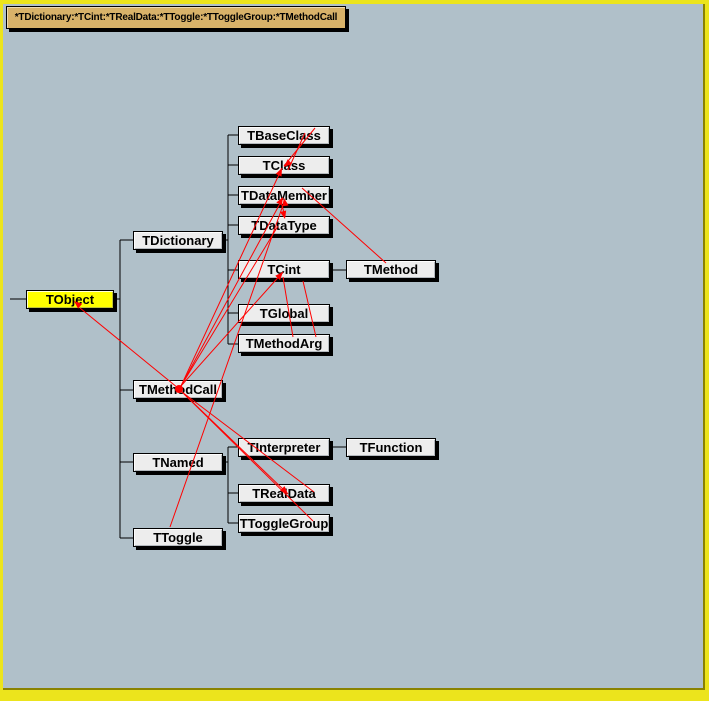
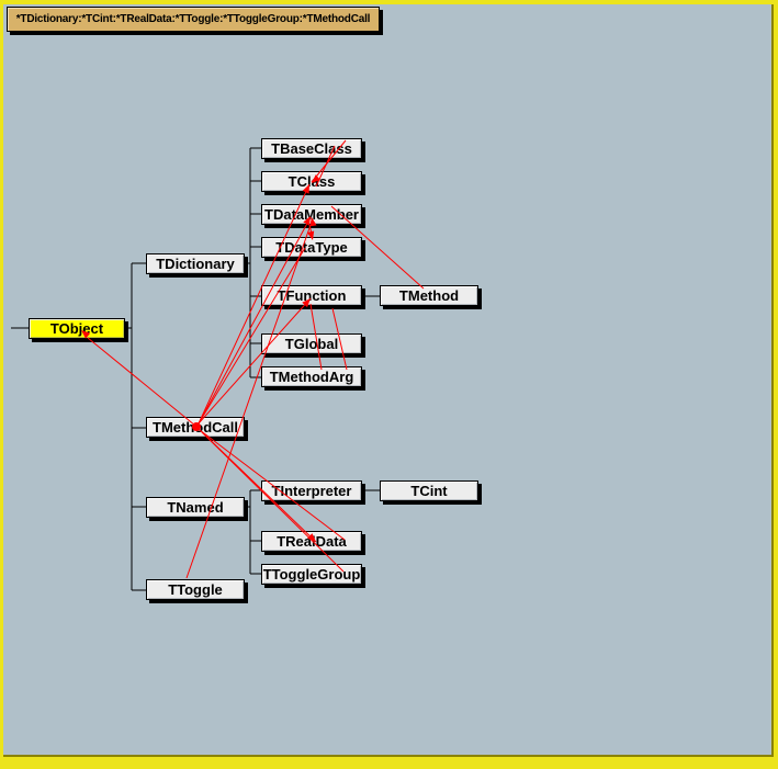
  TObject
  TDictionary
  TMethdCall
  TNamed
  TToggle
  TBaseClass
  TClss
  TDataMemer
  DataType
- TCint
+ TFunction
  TMethod
  TGlobal
  TMethodArg
  TInterpreter
- TFunction
+ TCint
  TRealData
  TToggleGroup
  *TDictionary:*TCint:*TRealData:*TToggle:*TToggleGroup:*TMethodCall
